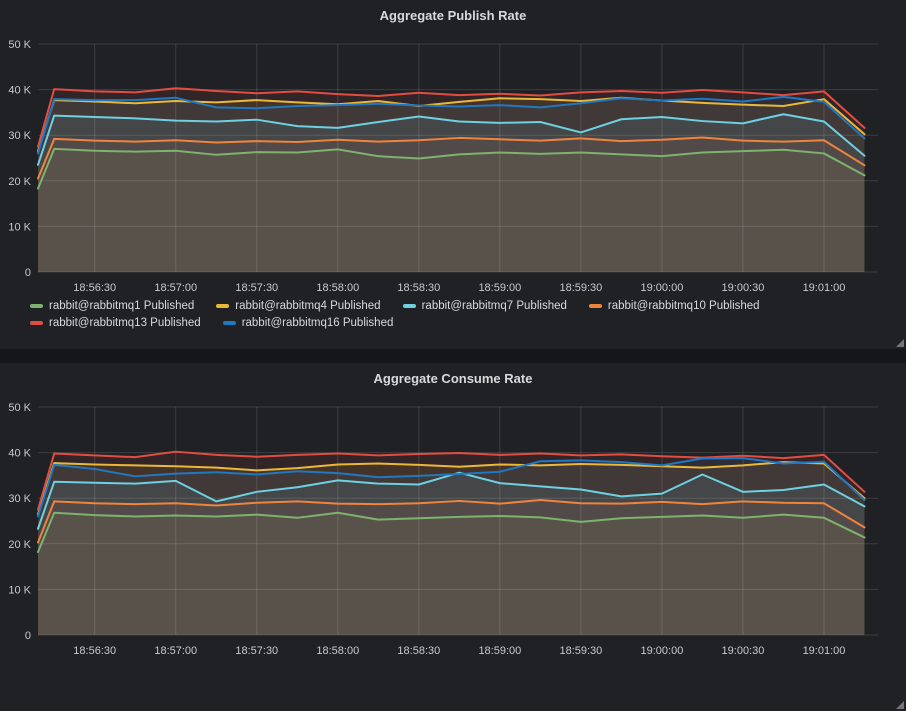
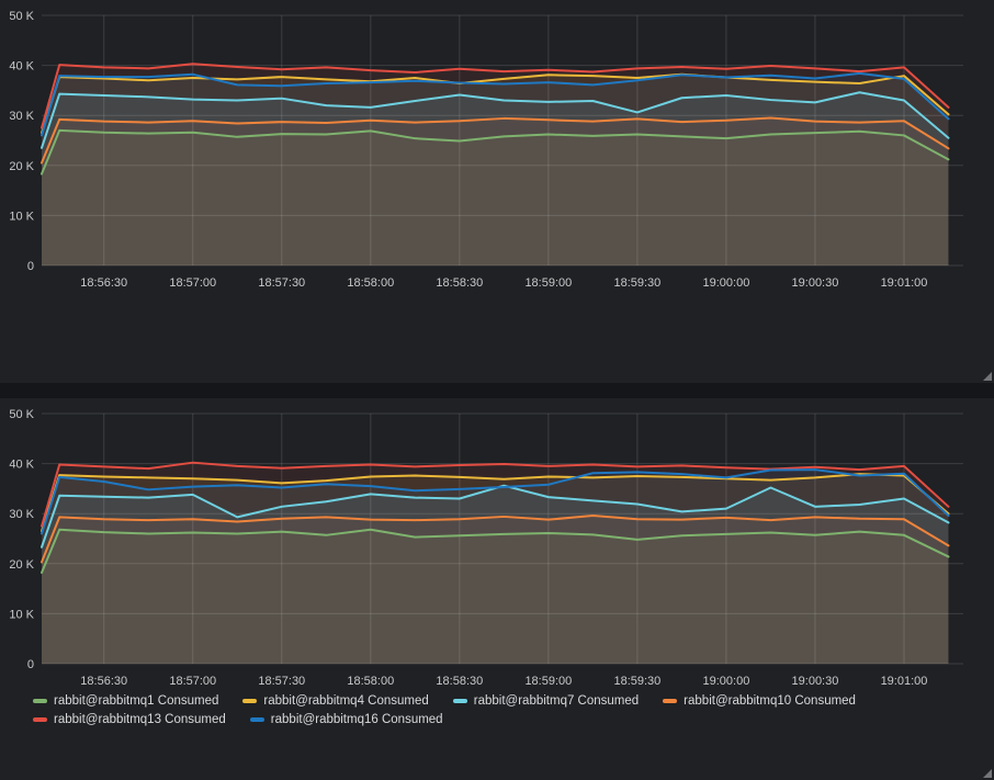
- Aggregate Publish Rate
  0
  10 K
  20 K
  30 K
  40 K
  50 K
  18:56:30
  18:57:00
  18:57:30
  18:58:00
  18:58:30
  18:59:00
  18:59:30
  19:00:00
  19:00:30
  19:01:00
- rabbit@rabbitmq1 Published
- rabbit@rabbitmq4 Published
- rabbit@rabbitmq7 Published
- rabbit@rabbitmq10 Published
- rabbit@rabbitmq13 Published
- rabbit@rabbitmq16 Published
- Aggregate Consume Rate
  0
  10 K
  20 K
  30 K
  40 K
  50 K
  18:56:30
  18:57:00
  18:57:30
  18:58:00
  18:58:30
  18:59:00
  18:59:30
  19:00:00
  19:00:30
  19:01:00
+ rabbit@rabbitmq1 Consumed
+ rabbit@rabbitmq4 Consumed
+ rabbit@rabbitmq7 Consumed
+ rabbit@rabbitmq10 Consumed
+ rabbit@rabbitmq13 Consumed
+ rabbit@rabbitmq16 Consumed
